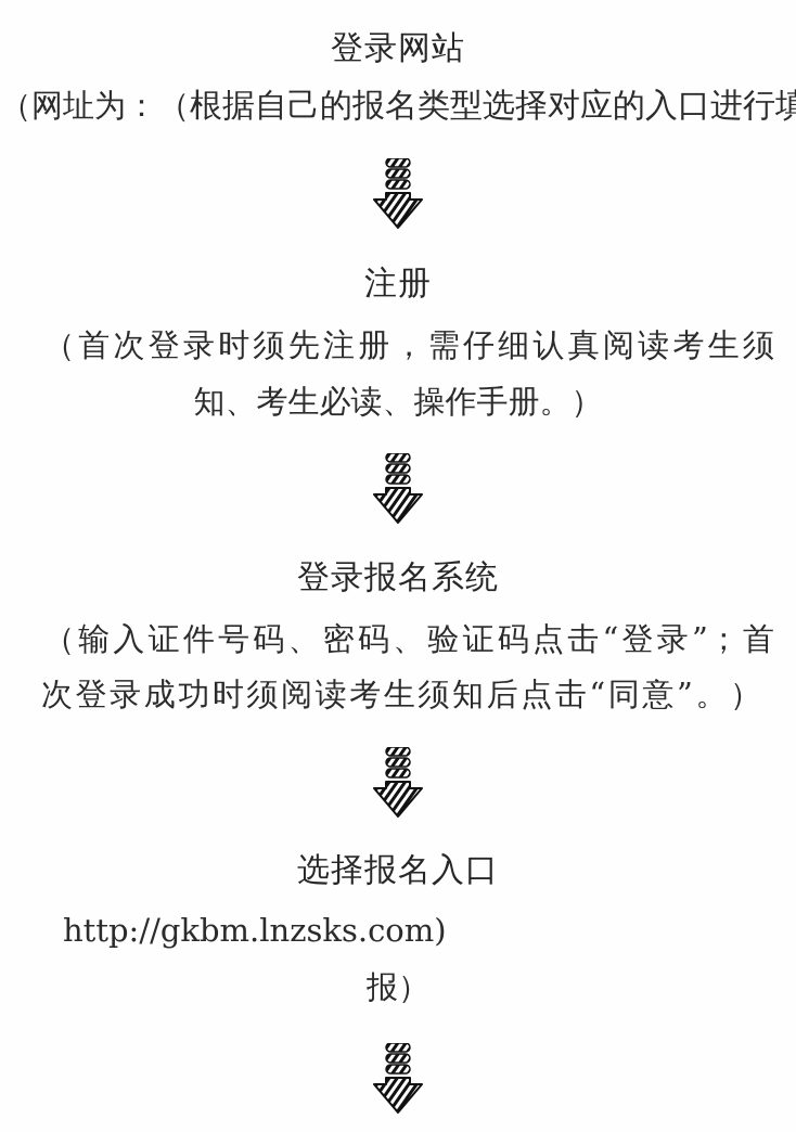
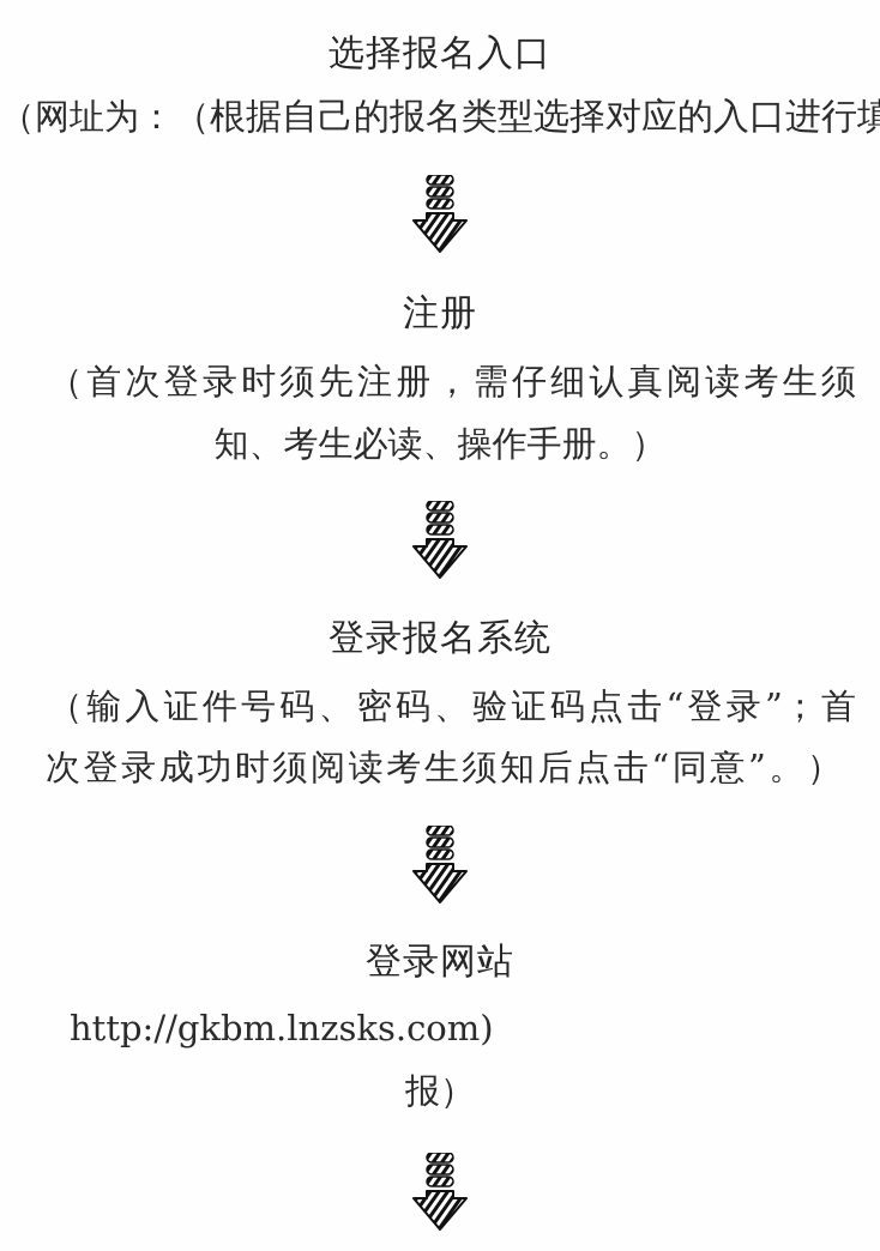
- 登录网站
+ 选择报名入口
  （网址为：（根据自己的报名类型选择对应的入口进行填
  注册
  （首次登录时须先注册，需仔细认真阅读考生须
  知、考生必读、操作手册。）
  登录报名系统
  （输入证件号码、密码、验证码点击“登录”；首
  次登录成功时须阅读考生须知后点击“同意”。）
- 选择报名入口
+ 登录网站
  http://gkbm.lnzsks.com)
  报）
